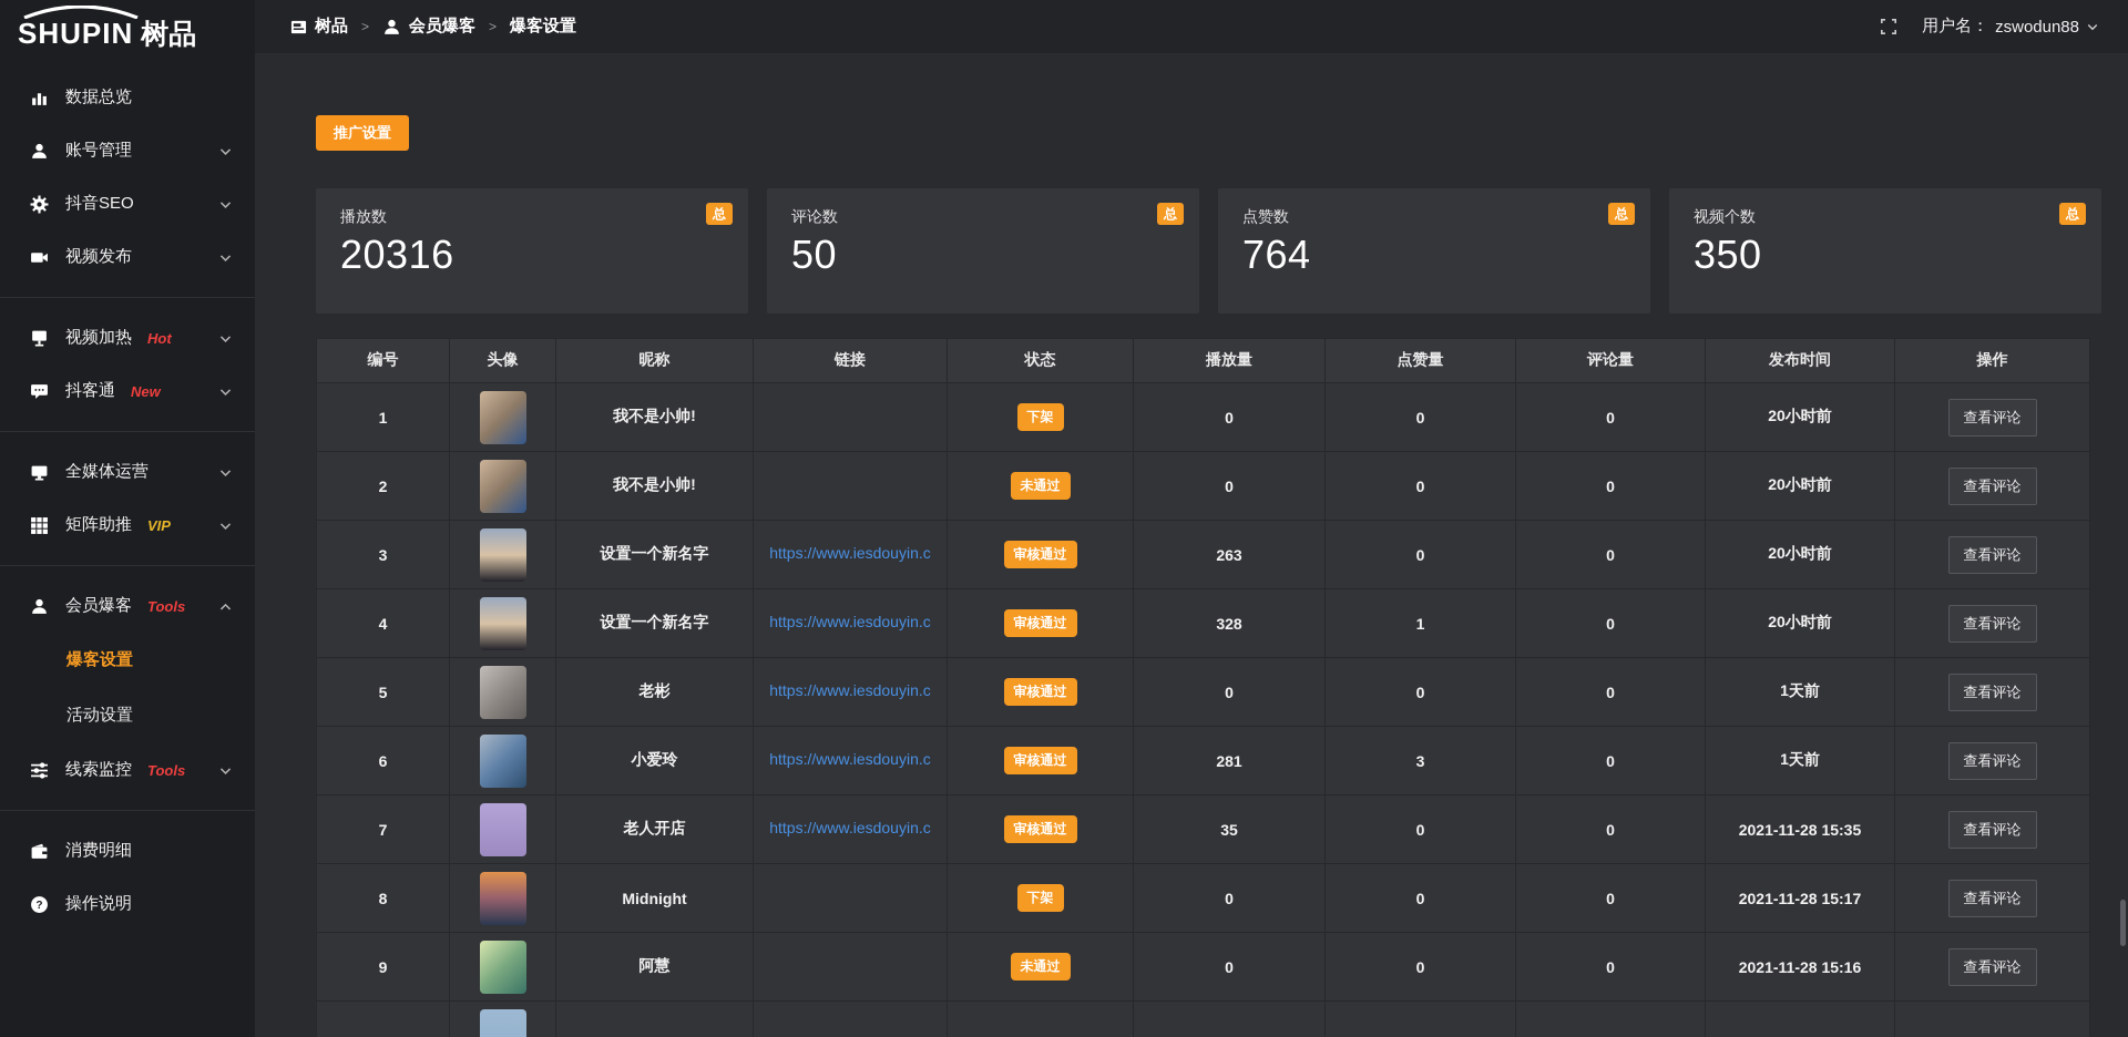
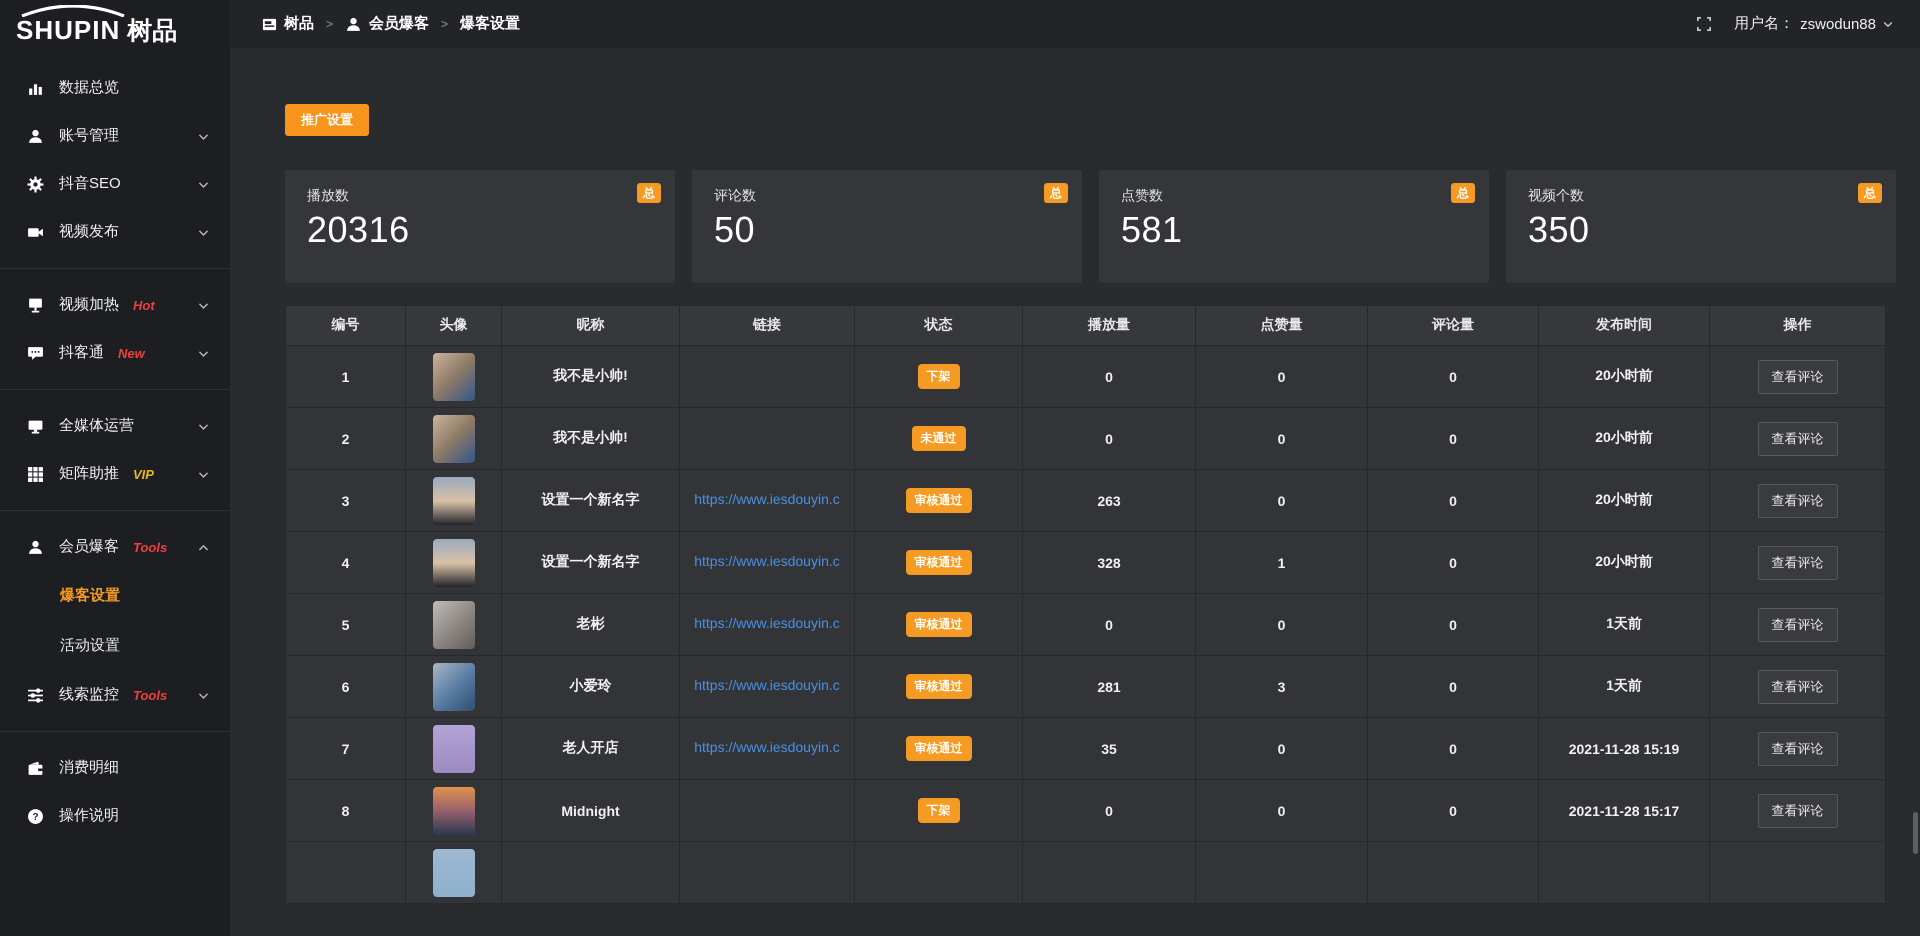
  SHUPIN 树品
  数据总览
  账号管理
  抖音SEO
  视频发布
  视频加热
  Hot
  抖客通
  New
  全媒体运营
  矩阵助推
  VIP
  会员爆客
  Tools
  爆客设置
  活动设置
  线索监控
  Tools
  消费明细
  ?
  操作说明
  树品
  >
  会员爆客
  >
  爆客设置
  用户名：
  zswodun88
  推广设置
  播放数
  总
  20316
  评论数
  总
  50
  点赞数
  总
- 764
+ 581
  视频个数
  总
  350
  编号	头像	昵称	链接	状态	播放量	点赞量	评论量	发布时间	操作
  1		我不是小帅!		下架	0	0	0	20小时前	查看评论
  2		我不是小帅!		未通过	0	0	0	20小时前	查看评论
  3		设置一个新名字	https://www.iesdouyin.c	审核通过	263	0	0	20小时前	查看评论
  4		设置一个新名字	https://www.iesdouyin.c	审核通过	328	1	0	20小时前	查看评论
  5		老彬	https://www.iesdouyin.c	审核通过	0	0	0	1天前	查看评论
  6		小爱玲	https://www.iesdouyin.c	审核通过	281	3	0	1天前	查看评论
- 7		老人开店	https://www.iesdouyin.c	审核通过	35	0	0	2021-11-28 15:35	查看评论
+ 7		老人开店	https://www.iesdouyin.c	审核通过	35	0	0	2021-11-28 15:19	查看评论
  8		Midnight		下架	0	0	0	2021-11-28 15:17	查看评论
- 9		阿慧		未通过	0	0	0	2021-11-28 15:16	查看评论
